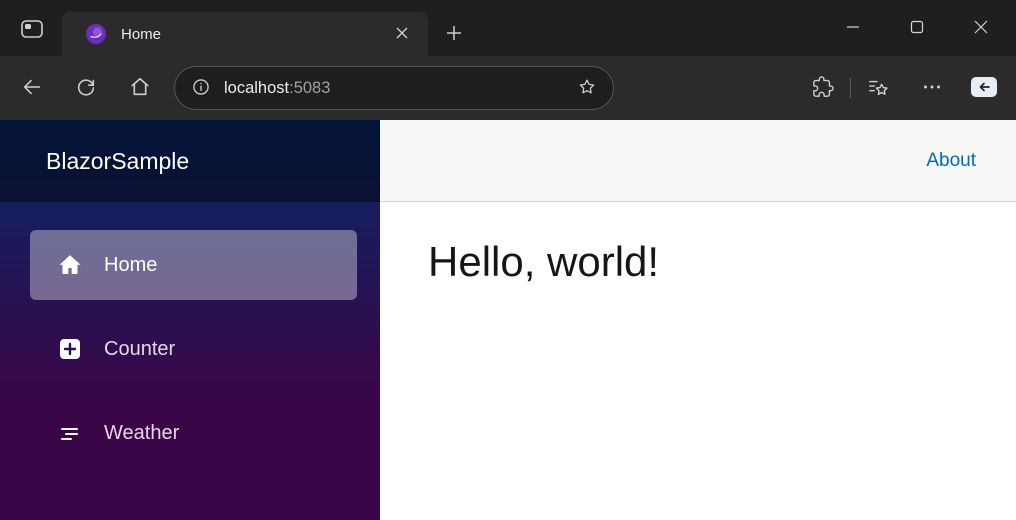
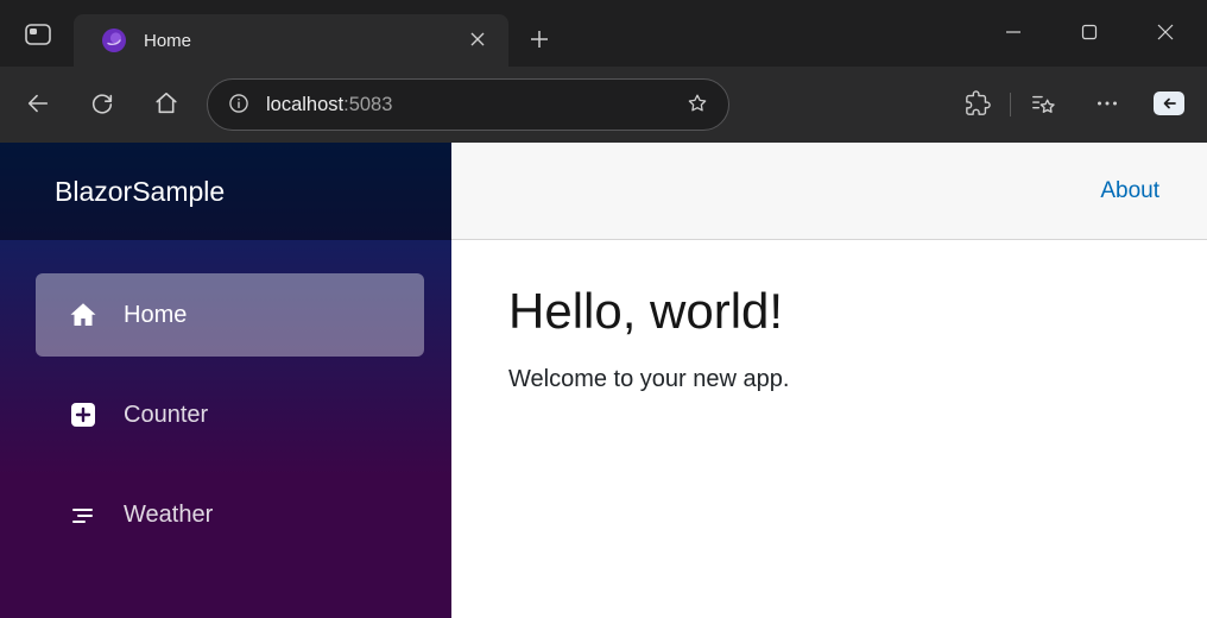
  Home
  localhost:5083
  BlazorSample
  Home
  Counter
  Weather
  About
  Hello, world!
+ Welcome to your new app.
